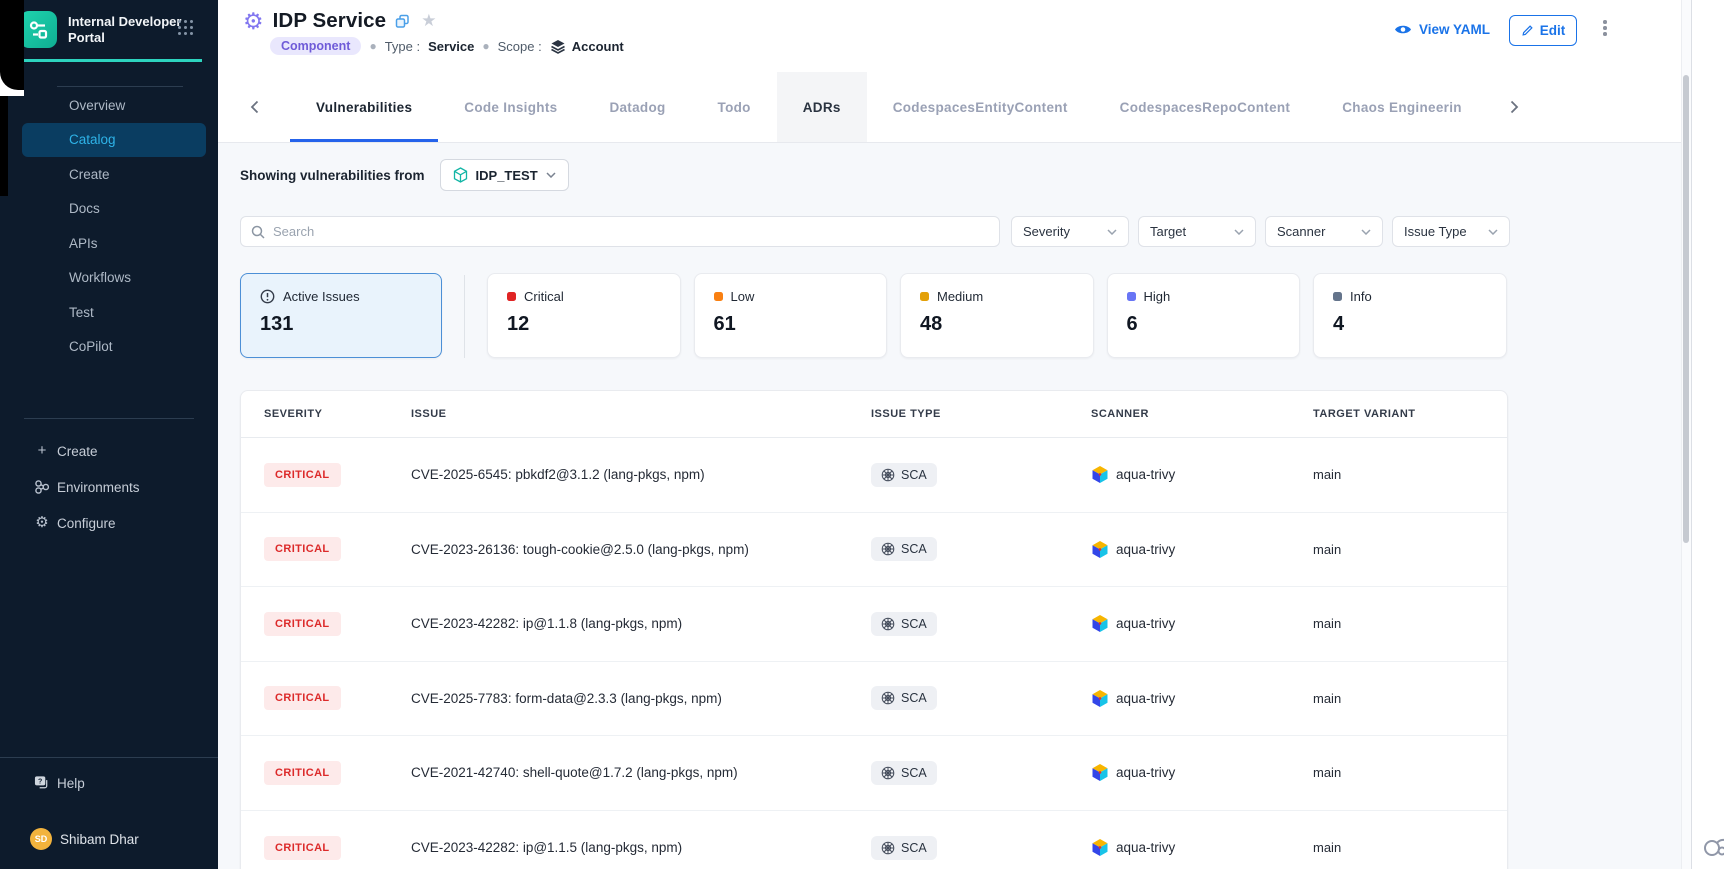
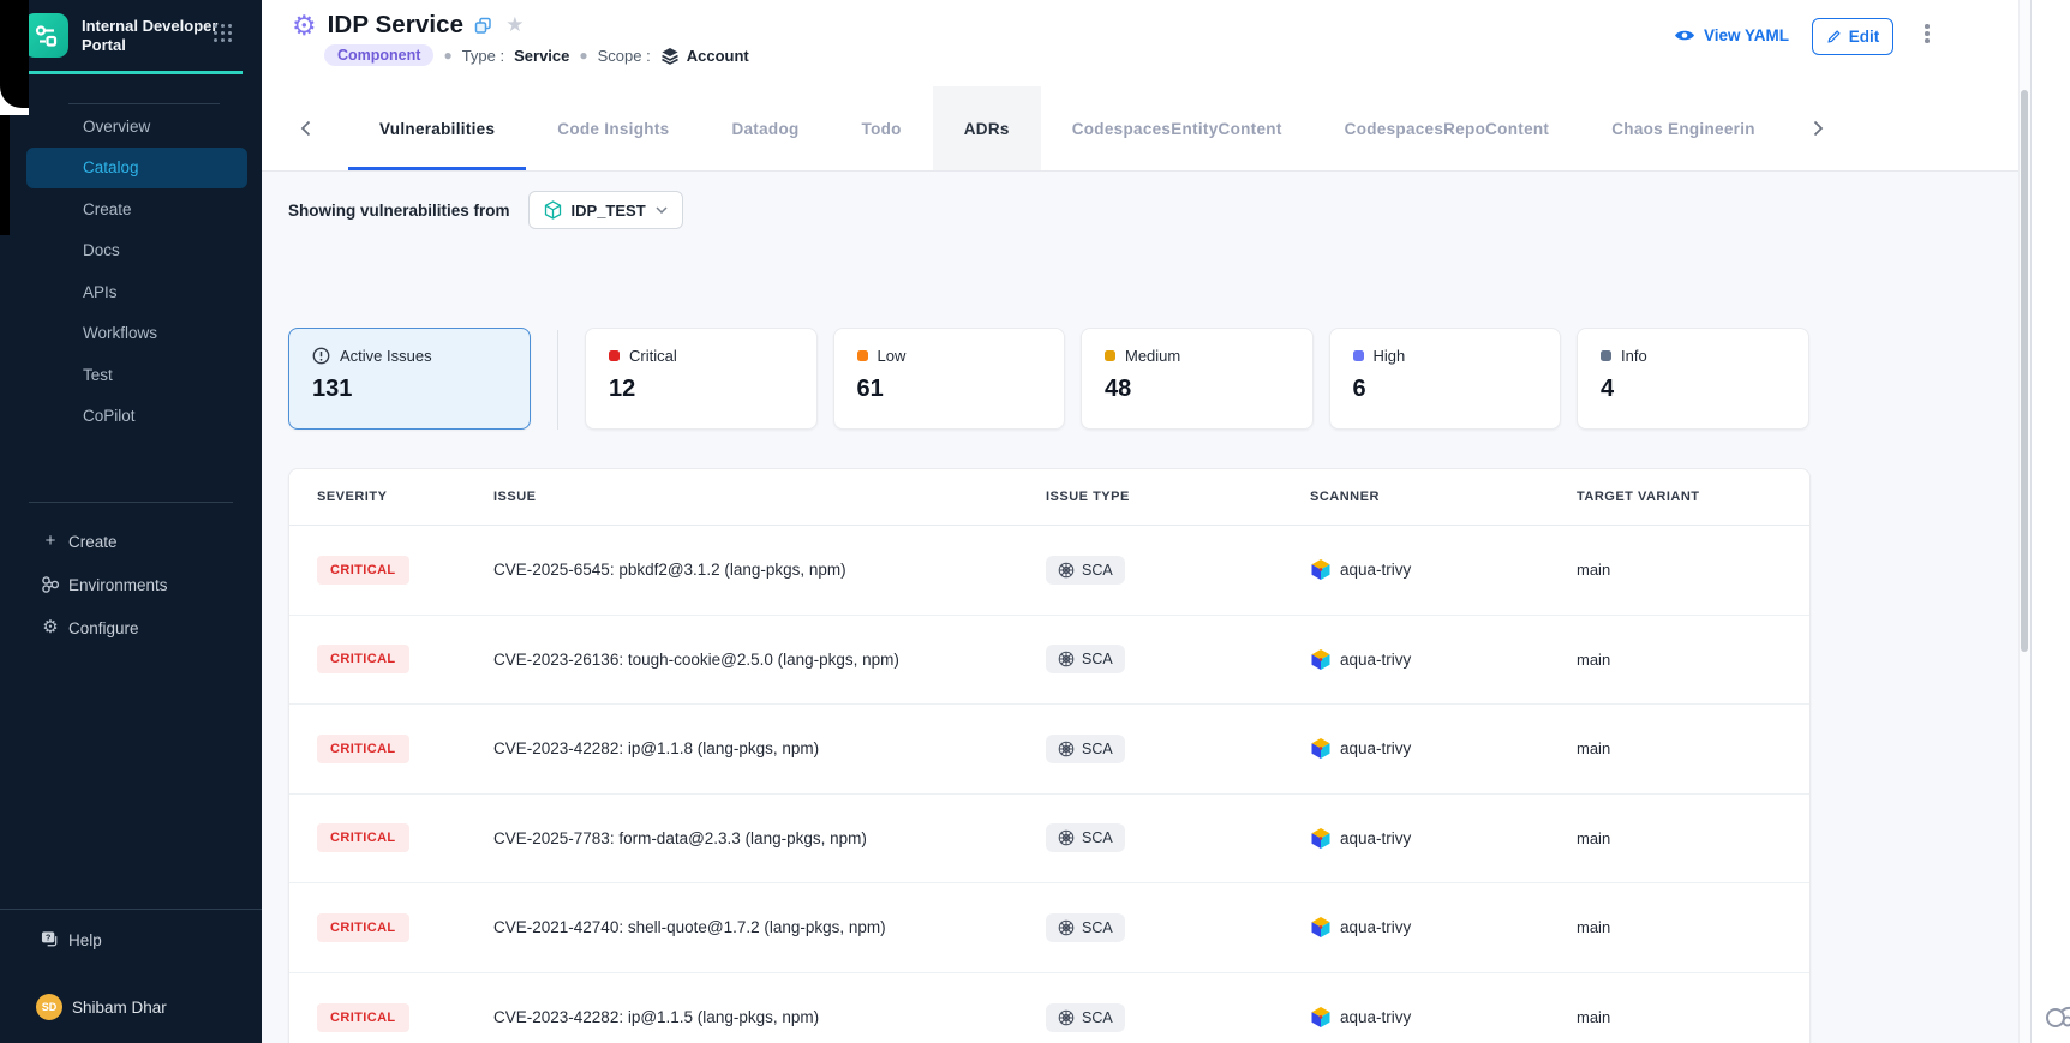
  Internal Develope Portal
  Overview
  Catalog
  Create
  Docs
  APIs
  Workflows
  Test
  CoPilot
  +
  Create
  Environments
  ⚙
  Configure
  Help
  SD
  Shibam Dhar
  ⚙
  IDP Service
  ★
  Component
  ●
  Type :
  Service
  ●
  Scope :
  Account
  View YAML
  Edit
  Vulnerabilities
  Code Insights
  Datadog
  Todo
  ADRs
  CodespacesEntityContent
  CodespacesRepoContent
  Chaos Engineerin
  Showing vulnerabilities from
  IDP_TEST
- Search
- Severity
- Target
- Scanner
- Issue Type
  Active Issues
  131
  Critical
  12
  Low
  61
  Medium
  48
  High
  6
  Info
  4
  SEVERITY
  ISSUE
  ISSUE TYPE
  SCANNER
  TARGET VARIANT
  CRITICAL
  CVE-2025-6545: pbkdf2@3.1.2 (lang-pkgs, npm)
  SCA
  aqua-trivy
  main
  CRITICAL
  CVE-2023-26136: tough-cookie@2.5.0 (lang-pkgs, npm)
  SCA
  aqua-trivy
  main
  CRITICAL
  CVE-2023-42282: ip@1.1.8 (lang-pkgs, npm)
  SCA
  aqua-trivy
  main
  CRITICAL
  CVE-2025-7783: form-data@2.3.3 (lang-pkgs, npm)
  SCA
  aqua-trivy
  main
  CRITICAL
  CVE-2021-42740: shell-quote@1.7.2 (lang-pkgs, npm)
  SCA
  aqua-trivy
  main
  CRITICAL
  CVE-2023-42282: ip@1.1.5 (lang-pkgs, npm)
  SCA
  aqua-trivy
  main
